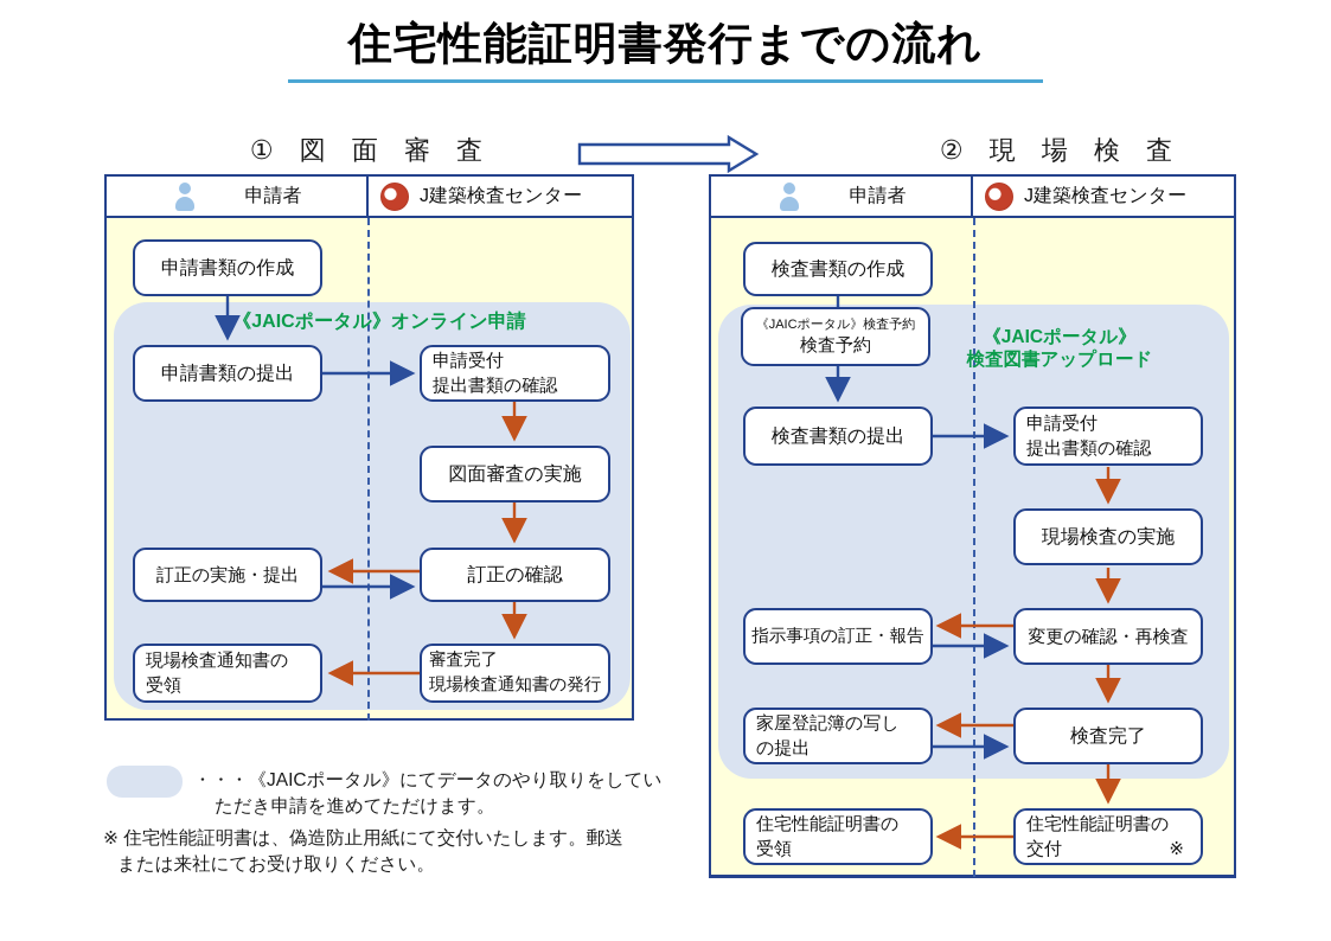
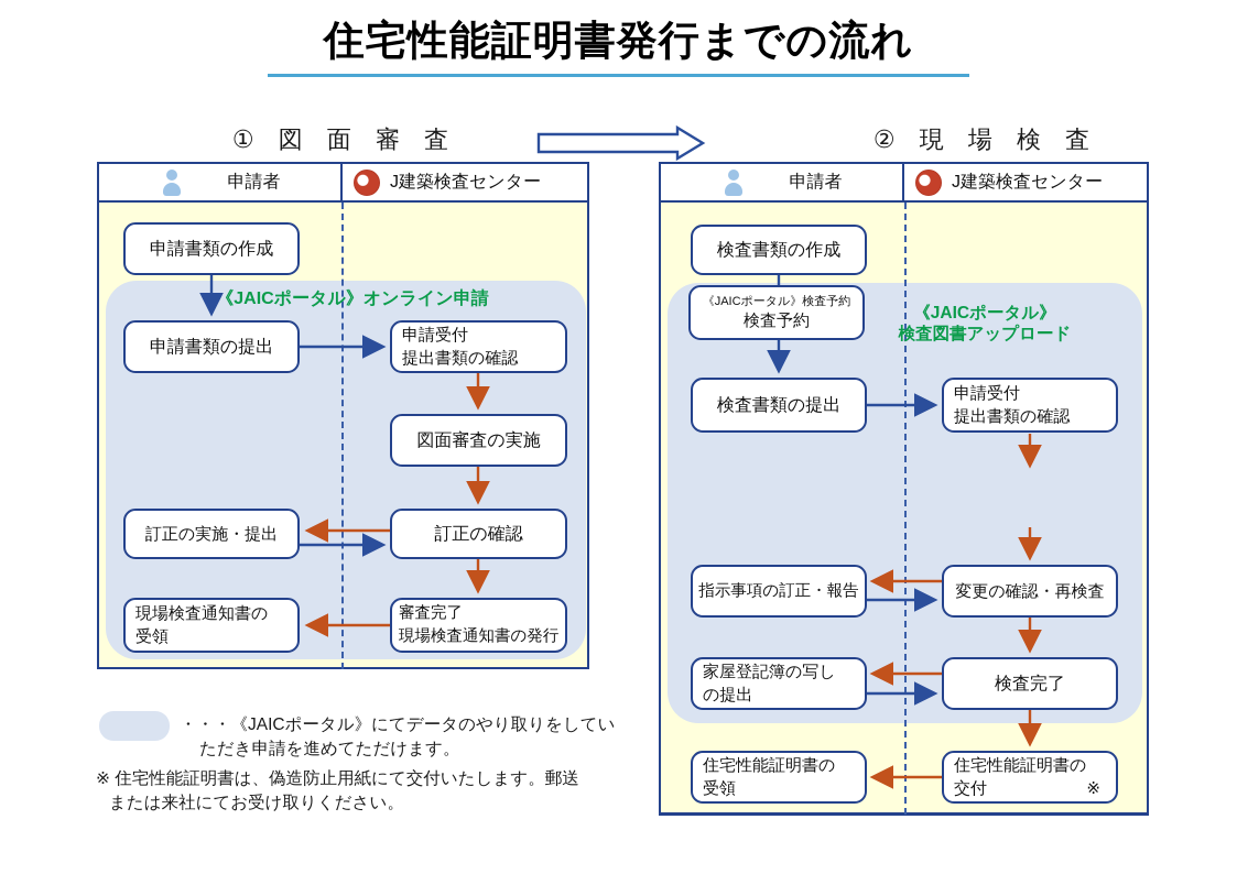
  住宅性能証明書発行までの流れ
  ① 図 面 審 査
  ② 現 場 検 査
  申請者
  J建築検査センター
  《JAICポータル》オンライン申請
  申請書類の作成
  申請書類の提出
  申請受付
  提出書類の確認
  図面審査の実施
  訂正の確認
  訂正の実施・提出
  審査完了
  現場検査通知書の発行
  現場検査通知書の
  受領
  申請者
  J建築検査センター
  《JAICポータル》
  検査図書アップロード
  検査書類の作成
  《JAICポータル》検査予約
  検査予約
  検査書類の提出
  申請受付
  提出書類の確認
- 現場検査の実施
  変更の確認・再検査
  指示事項の訂正・報告
  検査完了
  家屋登記簿の写し
  の提出
  住宅性能証明書の
  交付
  ※
  住宅性能証明書の
  受領
  ・・・《JAICポータル》にてデータのやり取りをしてい
  ただき申請を進めてただけます。
  ※ 住宅性能証明書は、偽造防止用紙にて交付いたします。郵送
  または来社にてお受け取りください。
